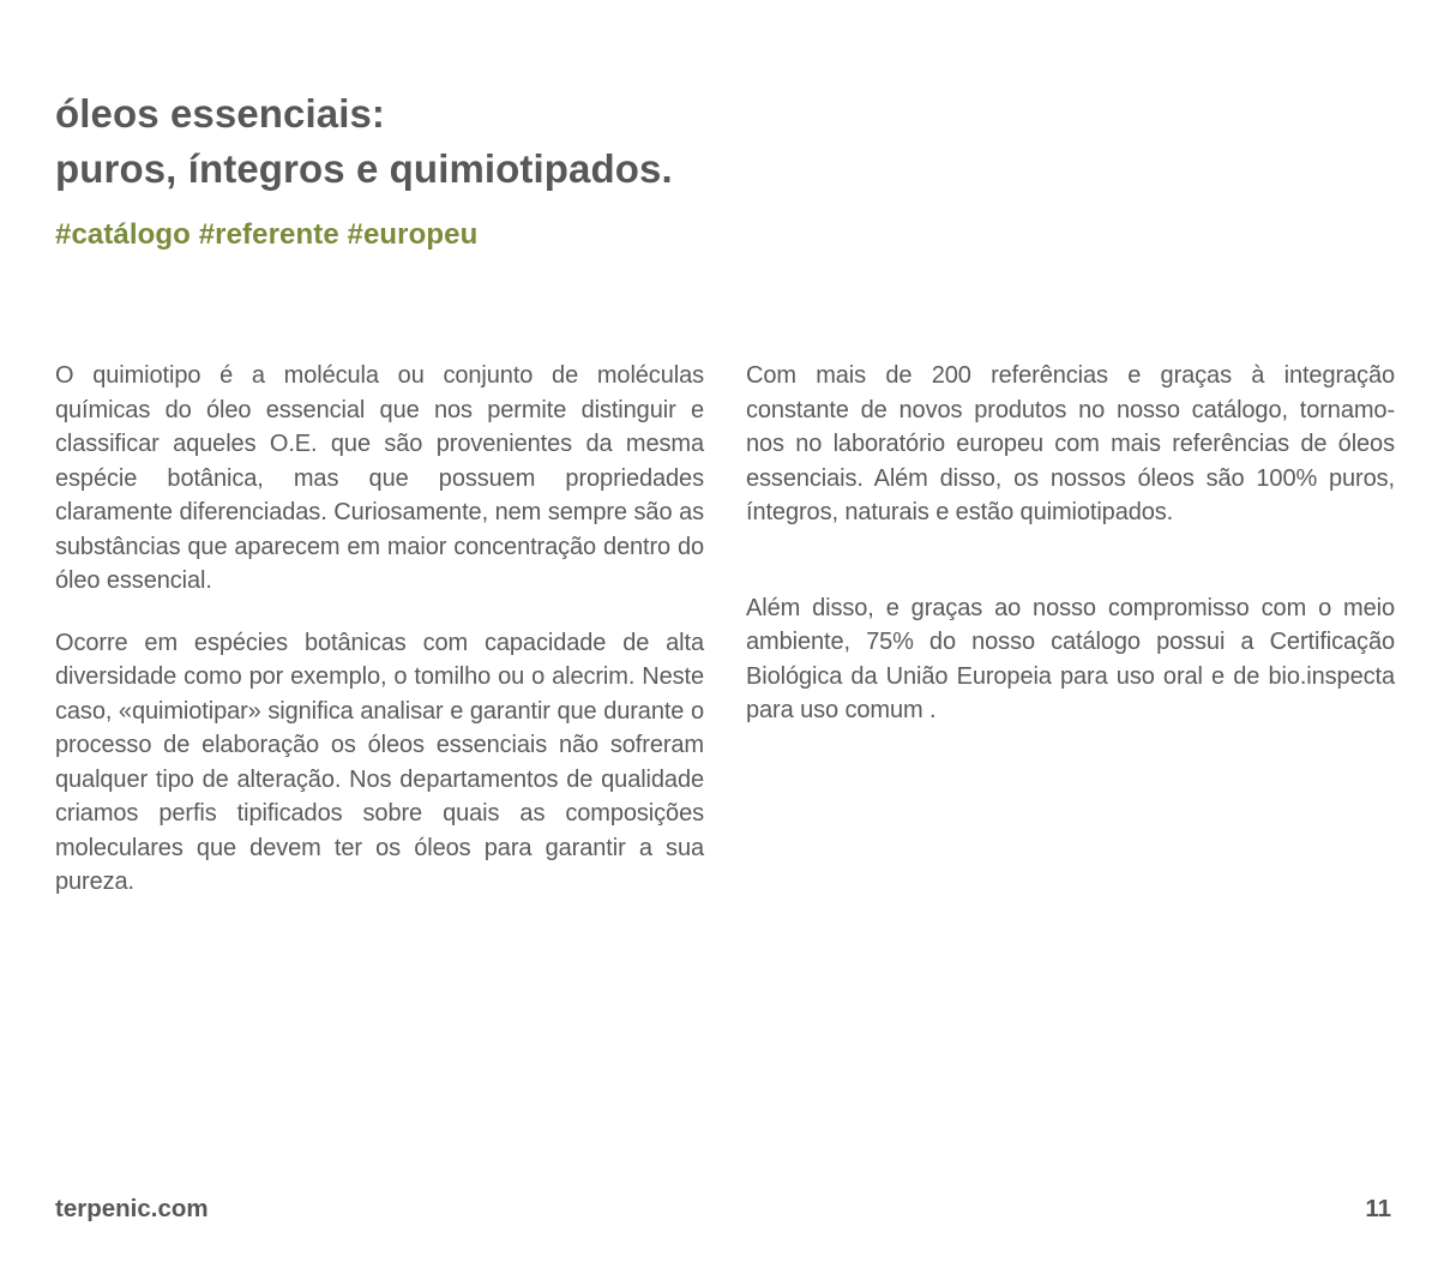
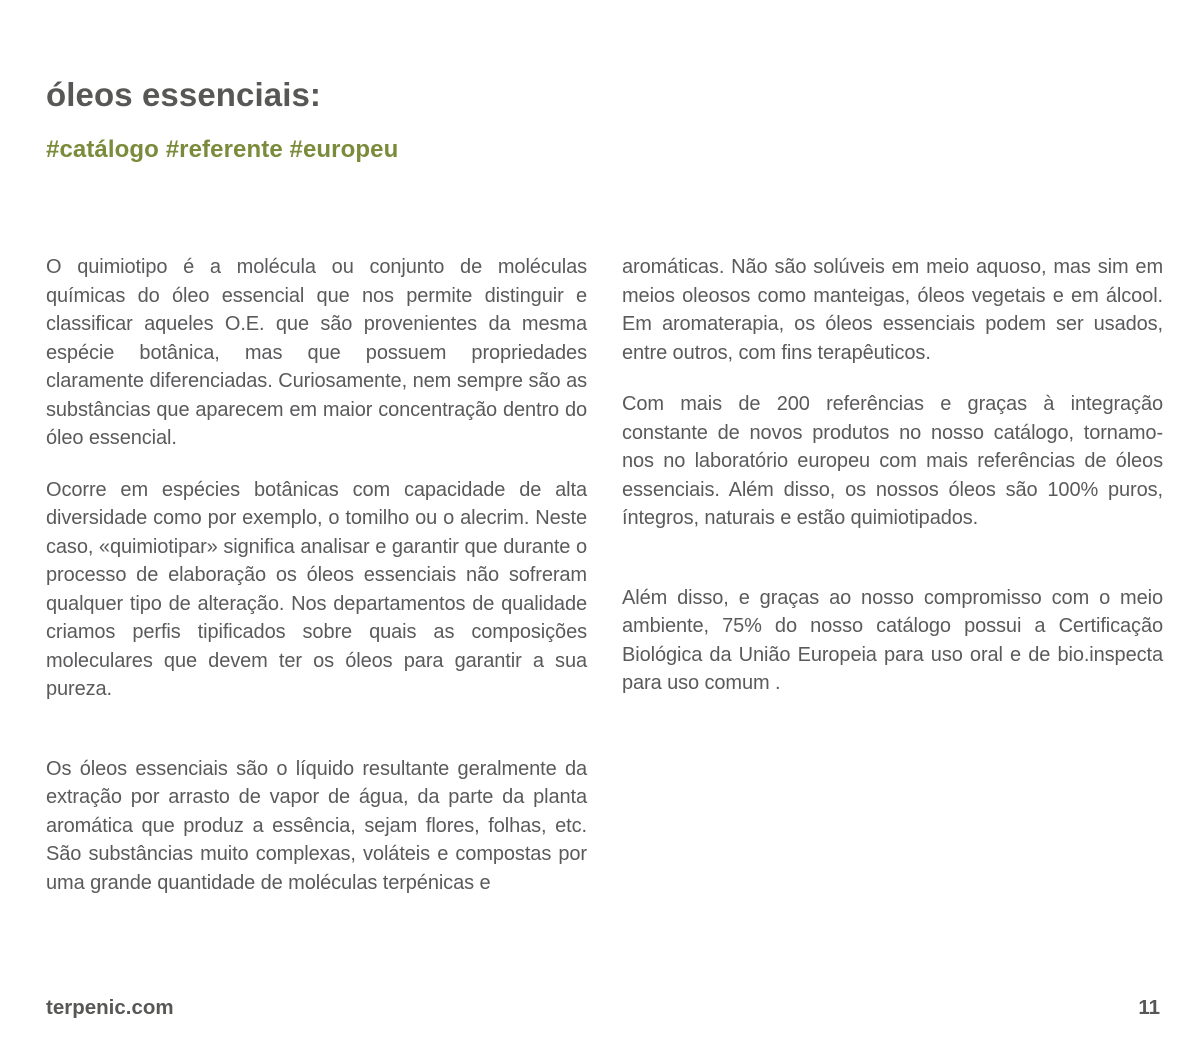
  óleos essenciais:
- puros, íntegros e quimiotipados.
  #catálogo #referente #europeu
  O quimiotipo é a molécula ou conjunto de moléculas químicas do óleo essencial que nos permite distinguir e classificar aqueles O.E. que são provenientes da mesma espécie botânica, mas que possuem propriedades claramente diferenciadas. Curiosamente, nem sempre são as substâncias que aparecem em maior concentração dentro do óleo essencial.
  Ocorre em espécies botânicas com capacidade de alta diversidade como por exemplo, o tomilho ou o alecrim. Neste caso, «quimiotipar» significa analisar e garantir que durante o processo de elaboração os óleos essenciais não sofreram qualquer tipo de alteração. Nos departamentos de qualidade criamos perfis tipificados sobre quais as composições moleculares que devem ter os óleos para garantir a sua pureza.
+ Os óleos essenciais são o líquido resultante geralmente da extração por arrasto de vapor de água, da parte da planta aromática que produz a essência, sejam flores, folhas, etc. São substâncias muito complexas, voláteis e compostas por uma grande quantidade de moléculas terpénicas e
+ aromáticas. Não são solúveis em meio aquoso, mas sim em meios oleosos como manteigas, óleos vegetais e em álcool. Em aromaterapia, os óleos essenciais podem ser usados, entre outros, com fins terapêuticos.
  Com mais de 200 referências e graças à integração constante de novos produtos no nosso catálogo, tornamo-nos no laboratório europeu com mais referências de óleos essenciais. Além disso, os nossos óleos são 100% puros, íntegros, naturais e estão quimiotipados.
  Além disso, e graças ao nosso compromisso com o meio ambiente, 75% do nosso catálogo possui a Certificação Biológica da União Europeia para uso oral e de bio.inspecta para uso comum .
  terpenic.com
  11
